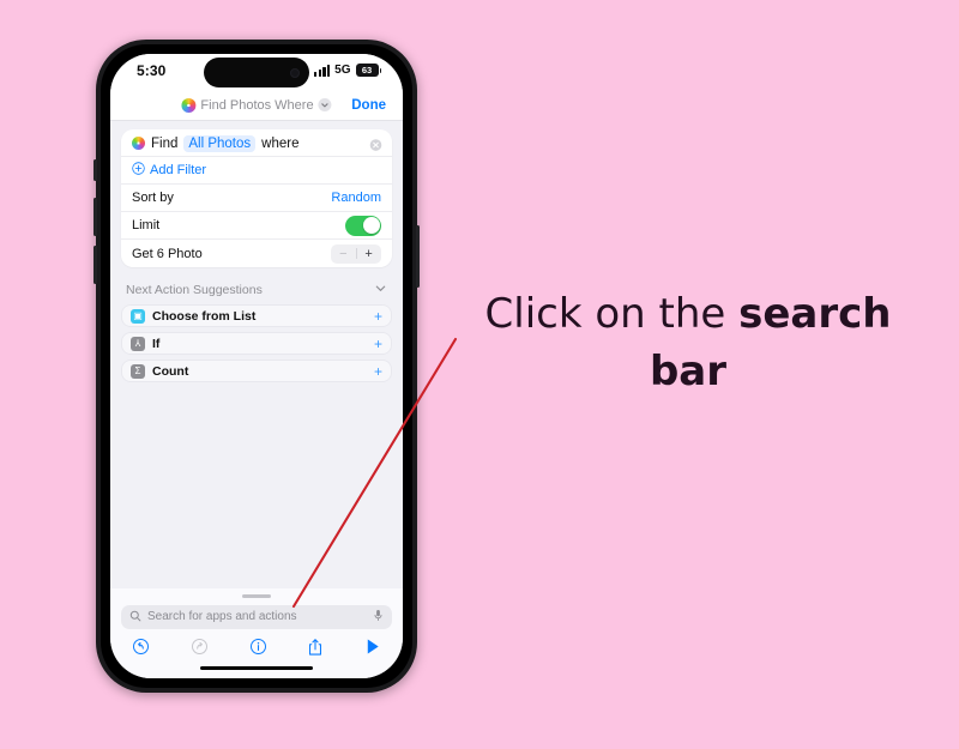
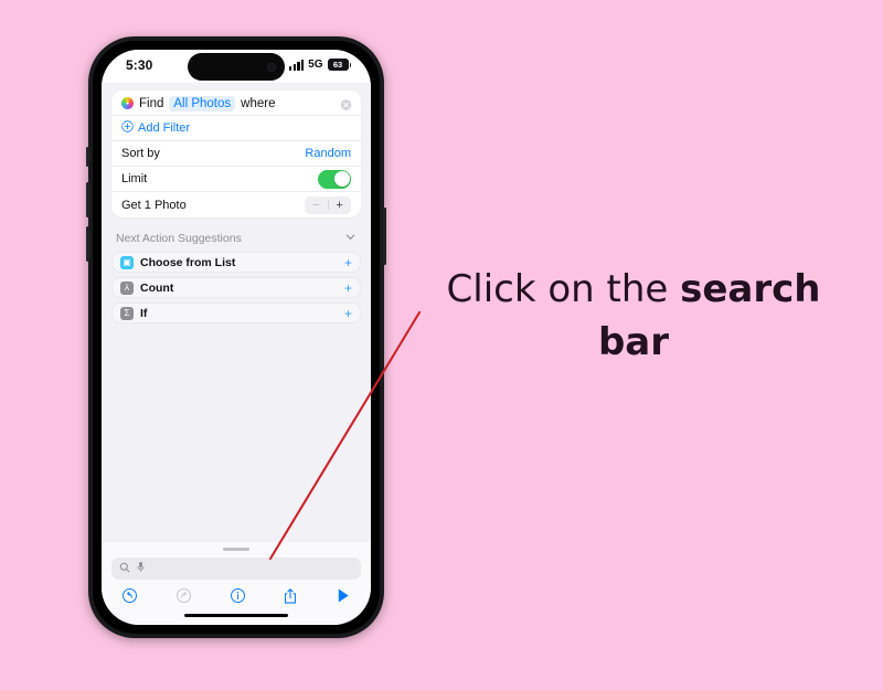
  5:30
  5G
  63
- Find Photos Where
- Done
  Find
  All Photos
  where
  Add Filter
  Sort by
  Random
  Limit
- Get 6 Photo
+ Get 1 Photo
  −
  +
  Next Action Suggestions
  ▣
  Choose from List
  +
  ⅄
- If
+ Count
  +
  Σ
- Count
+ If
  +
- Search for apps and actions
  Click on the search bar
